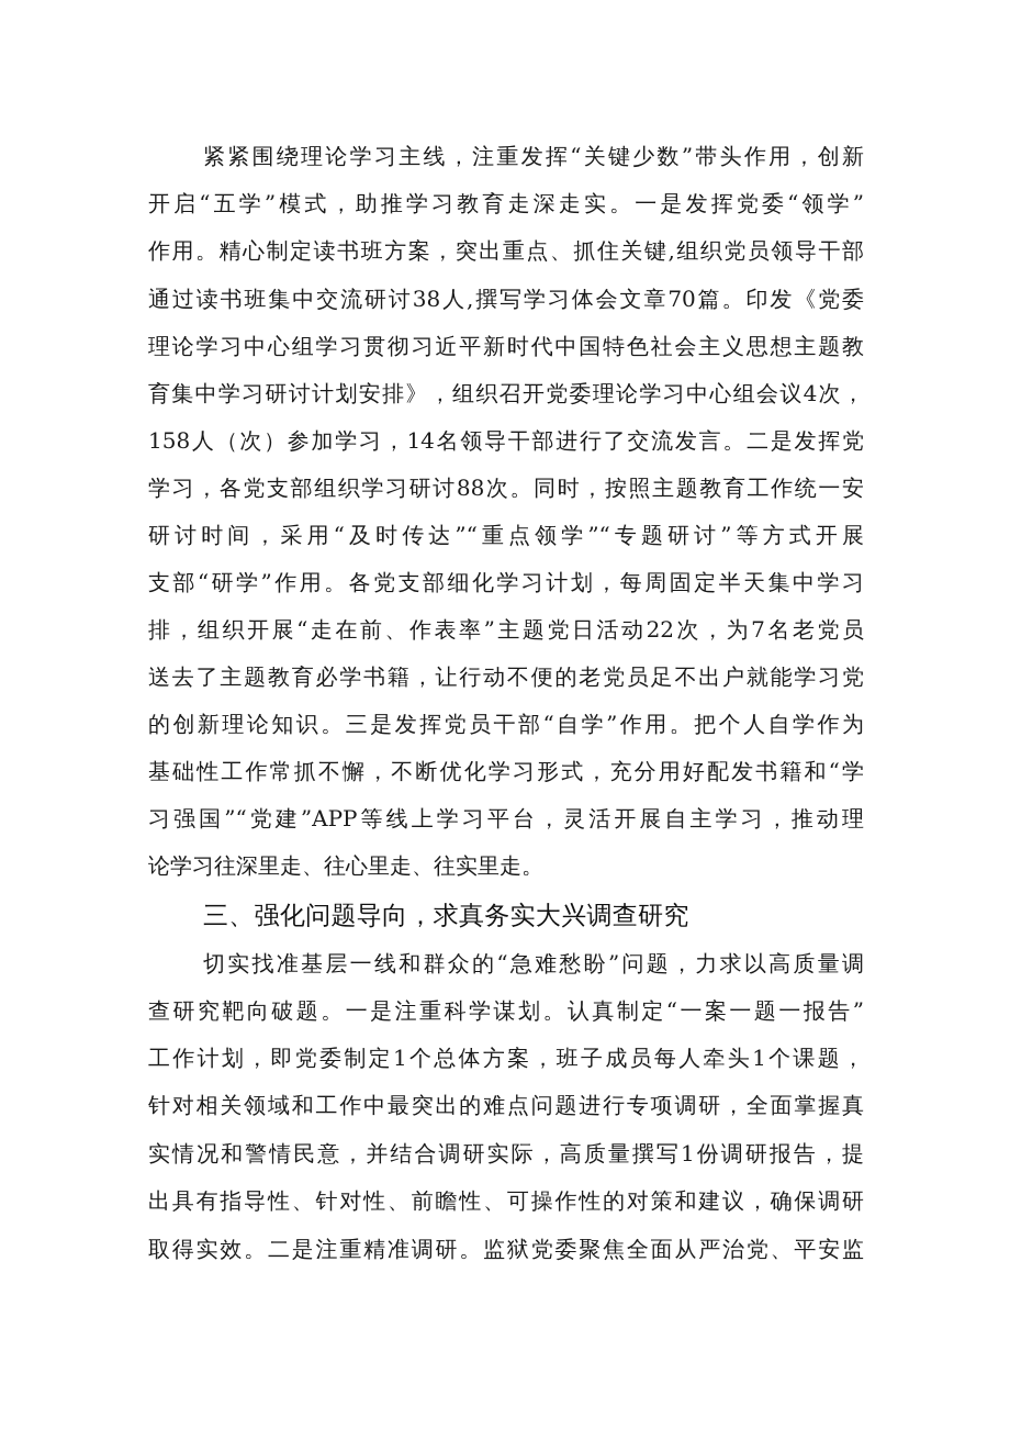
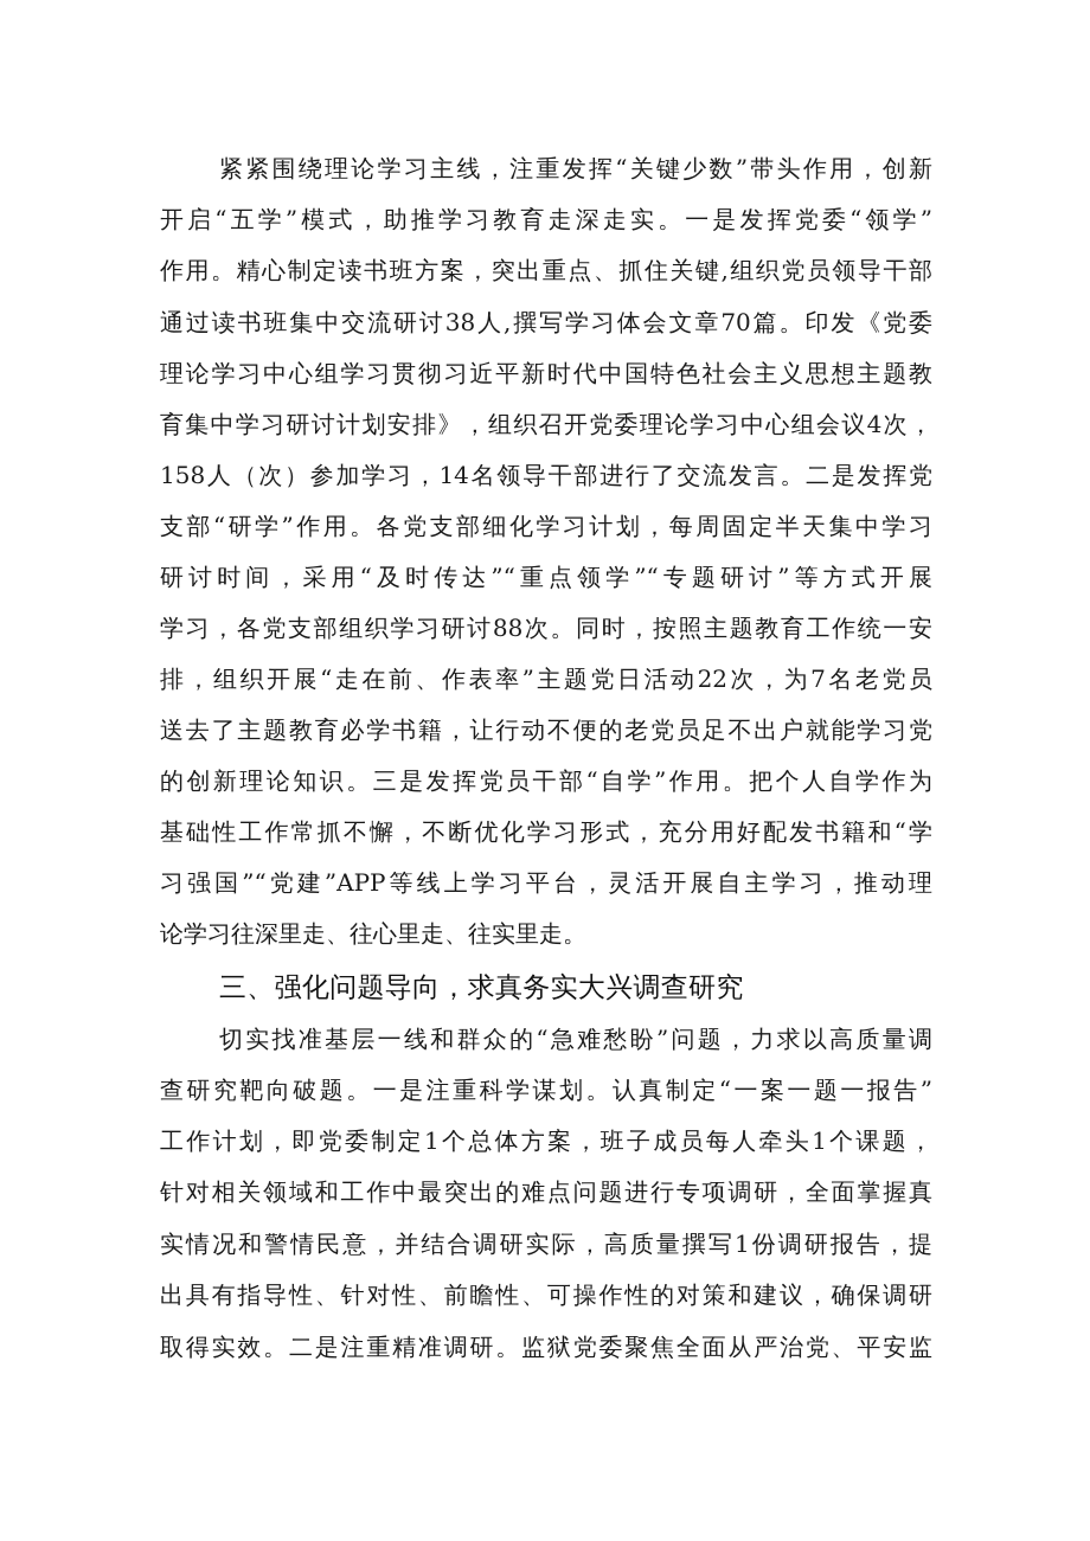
  紧紧围绕理论学习主线，注重发挥“关键少数”带头作用，创新
  开启“五学”模式，助推学习教育走深走实。一是发挥党委“领学”
  作用。精心制定读书班方案，突出重点、抓住关键,组织党员领导干部
  通过读书班集中交流研讨38人,撰写学习体会文章70篇。印发《党委
  理论学习中心组学习贯彻习近平新时代中国特色社会主义思想主题教
  育集中学习研讨计划安排》，组织召开党委理论学习中心组会议4次，
  158人（次）参加学习，14名领导干部进行了交流发言。二是发挥党
- 学习，各党支部组织学习研讨88次。同时，按照主题教育工作统一安
+ 支部“研学”作用。各党支部细化学习计划，每周固定半天集中学习
  研讨时间，采用“及时传达”“重点领学”“专题研讨”等方式开展
- 支部“研学”作用。各党支部细化学习计划，每周固定半天集中学习
+ 学习，各党支部组织学习研讨88次。同时，按照主题教育工作统一安
  排，组织开展“走在前、作表率”主题党日活动22次，为7名老党员
  送去了主题教育必学书籍，让行动不便的老党员足不出户就能学习党
  的创新理论知识。三是发挥党员干部“自学”作用。把个人自学作为
  基础性工作常抓不懈，不断优化学习形式，充分用好配发书籍和“学
  习强国”“党建”APP等线上学习平台，灵活开展自主学习，推动理
  论学习往深里走、往心里走、往实里走。
  三、强化问题导向，求真务实大兴调查研究
  切实找准基层一线和群众的“急难愁盼”问题，力求以高质量调
  查研究靶向破题。一是注重科学谋划。认真制定“一案一题一报告”
  工作计划，即党委制定1个总体方案，班子成员每人牵头1个课题，
  针对相关领域和工作中最突出的难点问题进行专项调研，全面掌握真
  实情况和警情民意，并结合调研实际，高质量撰写1份调研报告，提
  出具有指导性、针对性、前瞻性、可操作性的对策和建议，确保调研
  取得实效。二是注重精准调研。监狱党委聚焦全面从严治党、平安监
